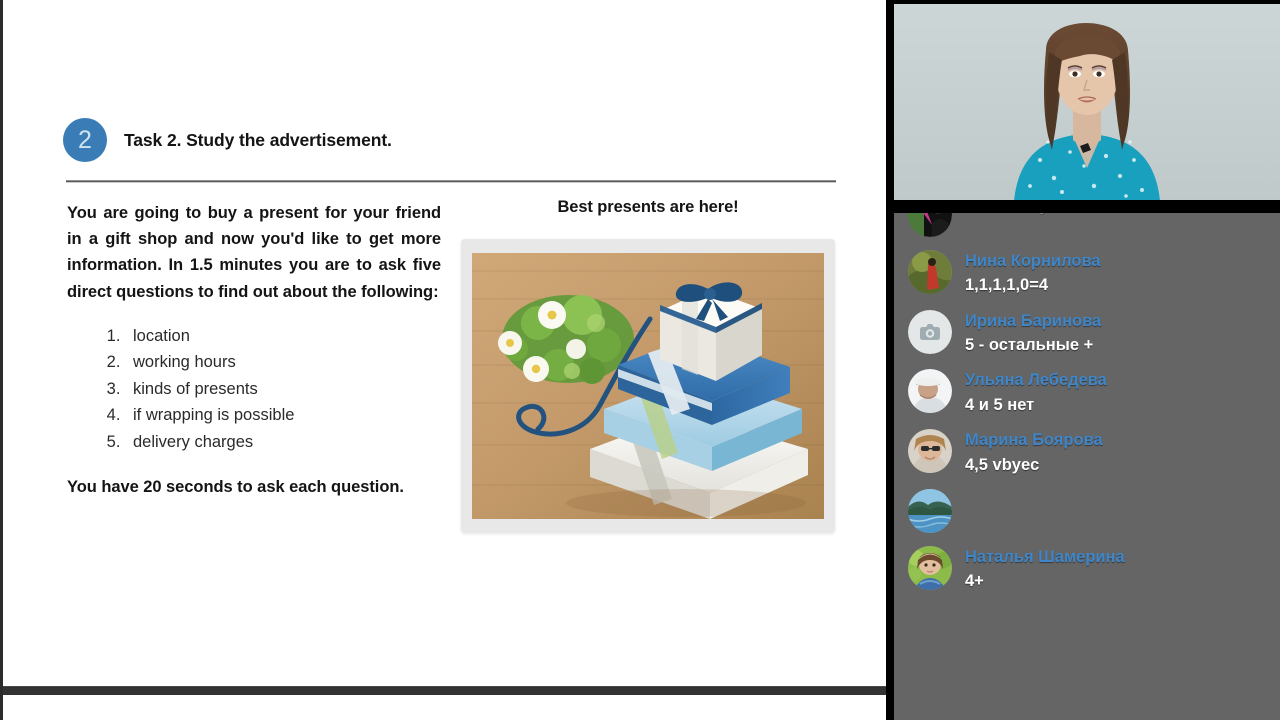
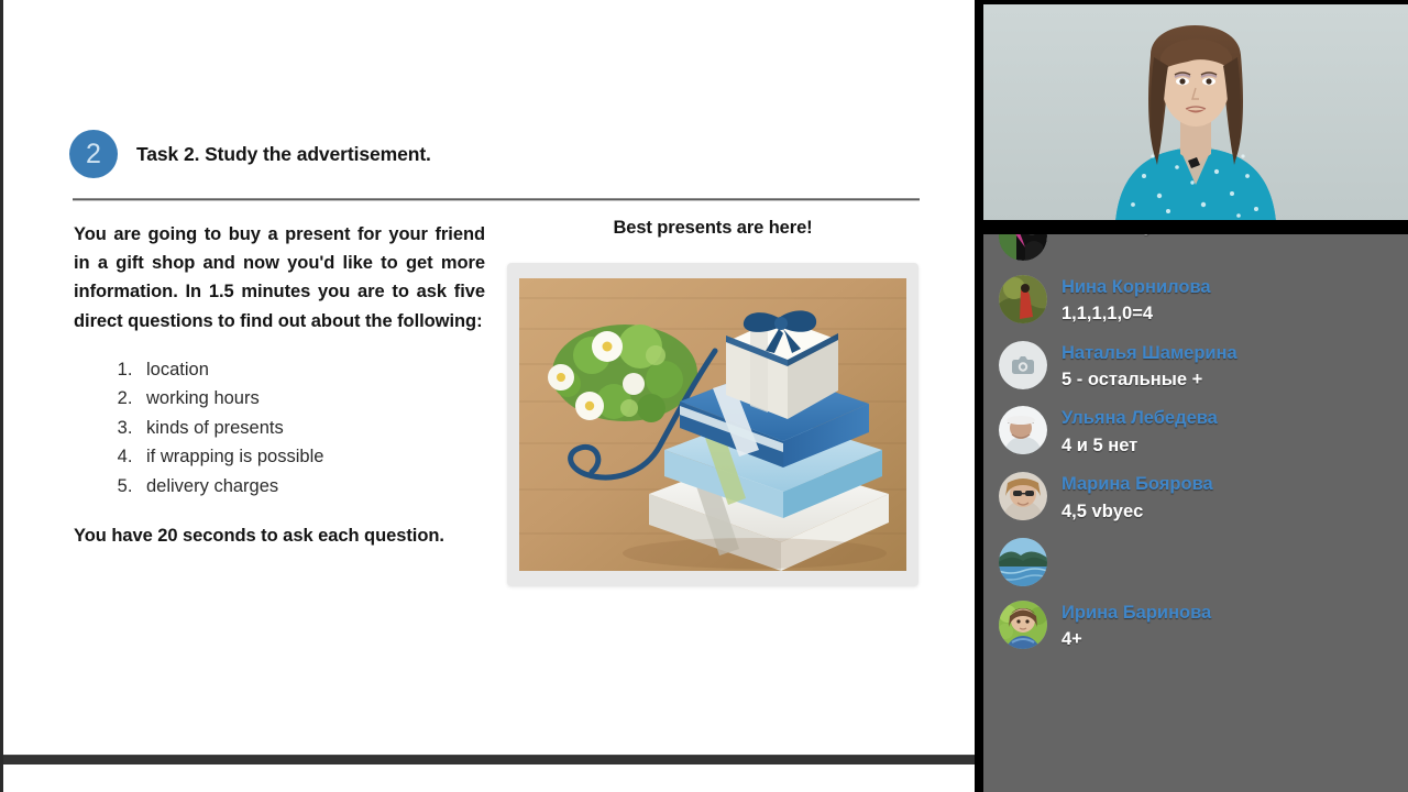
  2
  Task 2. Study the advertisement.
  You are going to buy a present for your friend in a gift shop and now you'd like to get more information. In 1.5 minutes you are to ask five direct questions to find out about the following:
  location
  working hours
  kinds of presents
  if wrapping is possible
  delivery charges
  You have 20 seconds to ask each question.
  Best presents are here!
  Нина Корнилова
  1,1,1,1,0=4
- Ирина Баринова
+ Наталья Шамерина
  5 - остальные +
  Ульяна Лебедева
  4 и 5 нет
  Марина Боярова
  4,5 vbyec
- Наталья Шамерина
+ Ирина Баринова
  4+
